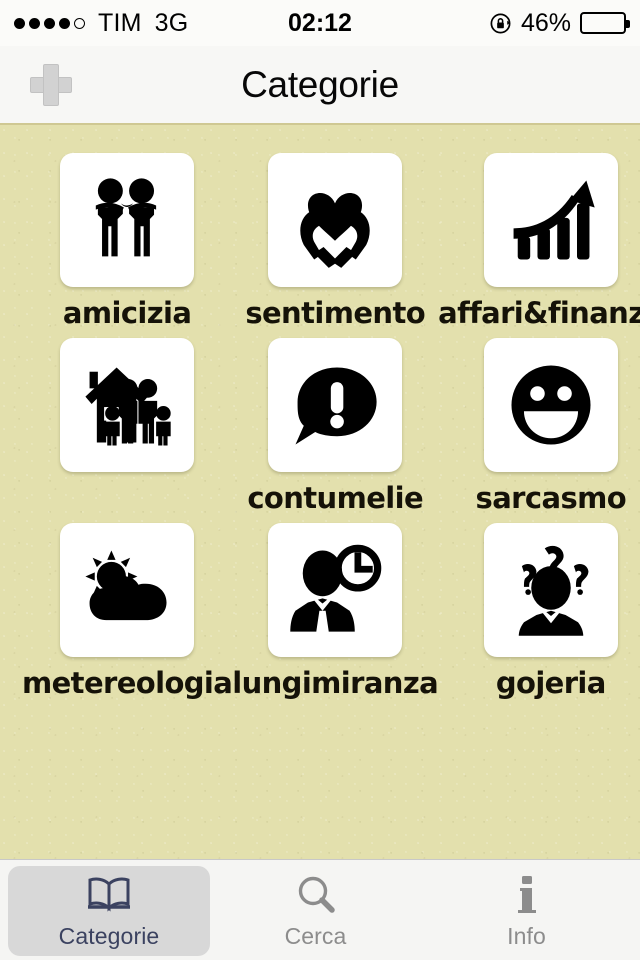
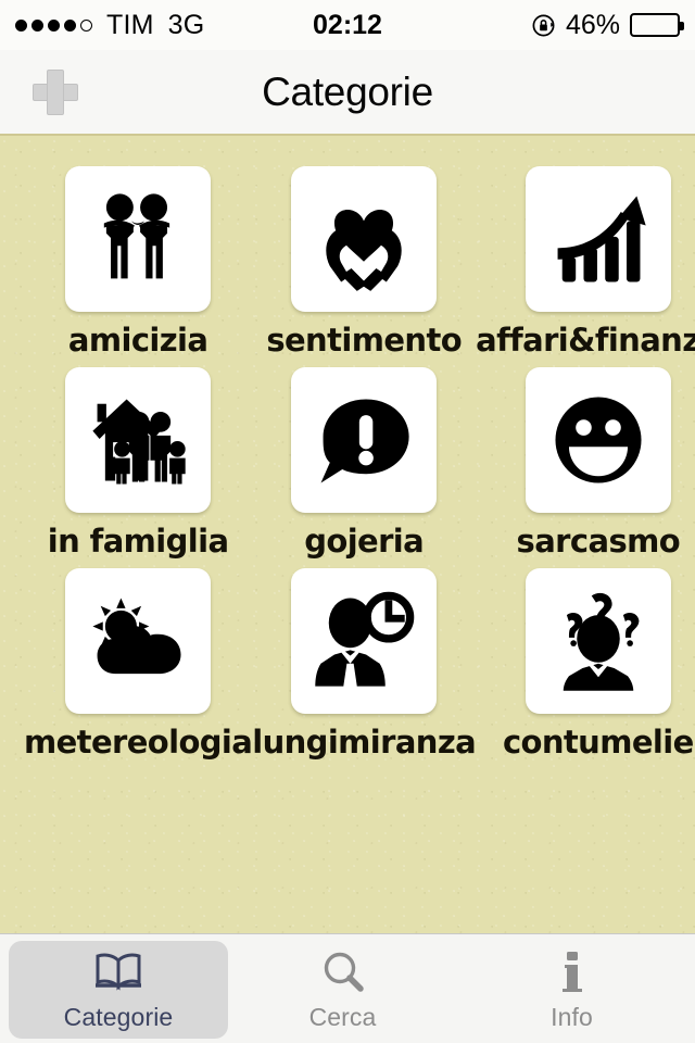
  TIM
  3G
  02:12
  46%
  Categorie
  amicizia
  sentimento
  affari&finanz
+ in famiglia
- contumelie
+ gojeria
  sarcasmo
  metereologia
  lungimiranza
- gojeria
+ contumelie
  Categorie
  Cerca
  Info
